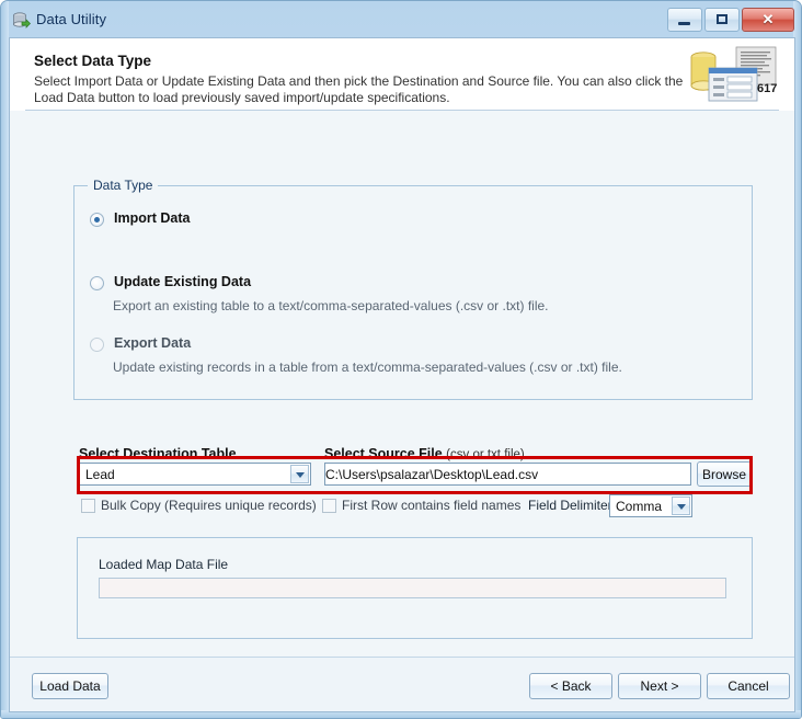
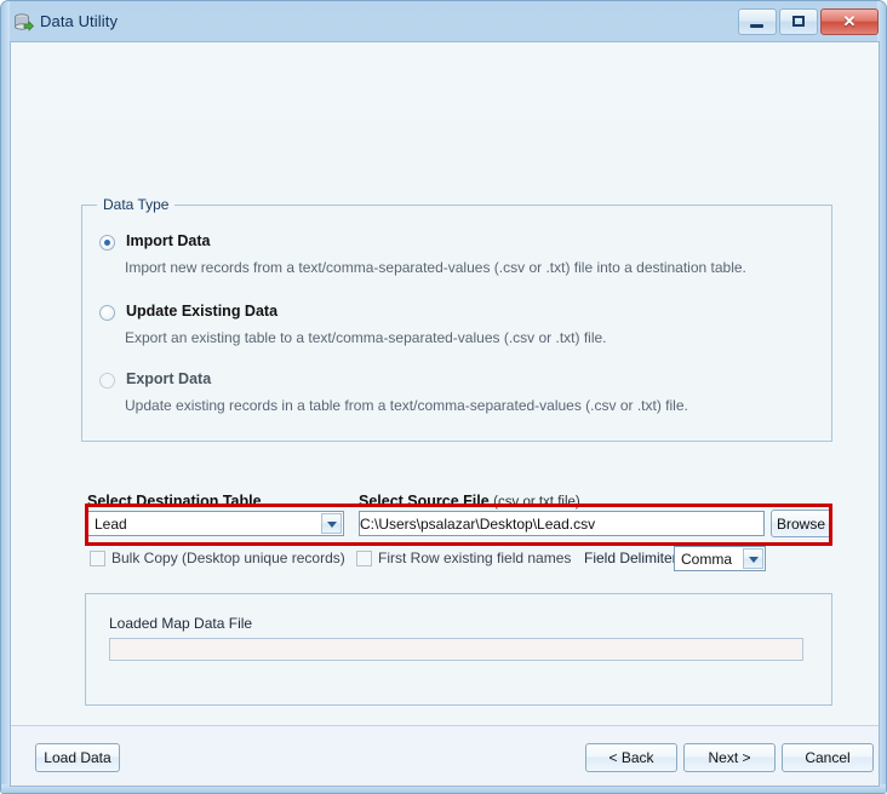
  Data Utility
  ✕
- Select Data Type
- Select Import Data or Update Existing Data and then pick the Destination and Source file. You can also click the Load Data button to load previously saved import/update specifications.
- 617
  Data Type
  Import Data
+ Import new records from a text/comma-separated-values (.csv or .txt) file into a destination table.
  Update Existing Data
  Export an existing table to a text/comma-separated-values (.csv or .txt) file.
  Export Data
  Update existing records in a table from a text/comma-separated-values (.csv or .txt) file.
  Select Destination Table
  Select Source File (csv or txt file)
  Lead
  C:\Users\psalazar\Desktop\Lead.csv
  Browse
- Bulk Copy (Requires unique records)
+ Bulk Copy (Desktop unique records)
- First Row contains field names
+ First Row existing field names
  Field Delimite
  Comma
  Loaded Map Data File
  Load Data
  < Back
  Next >
  Cancel
